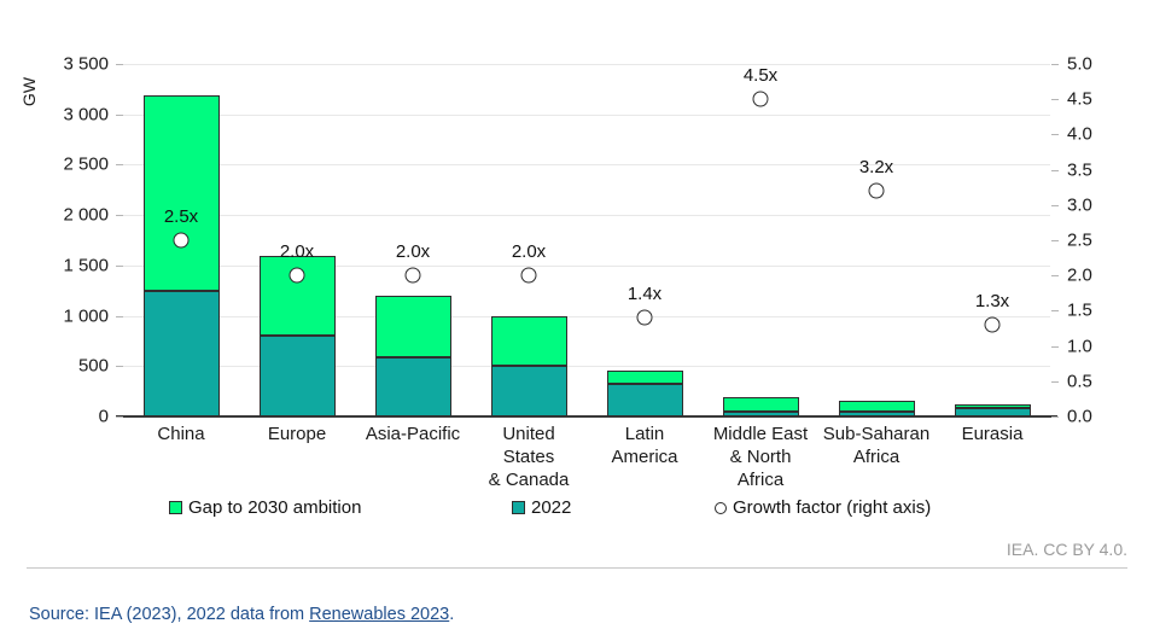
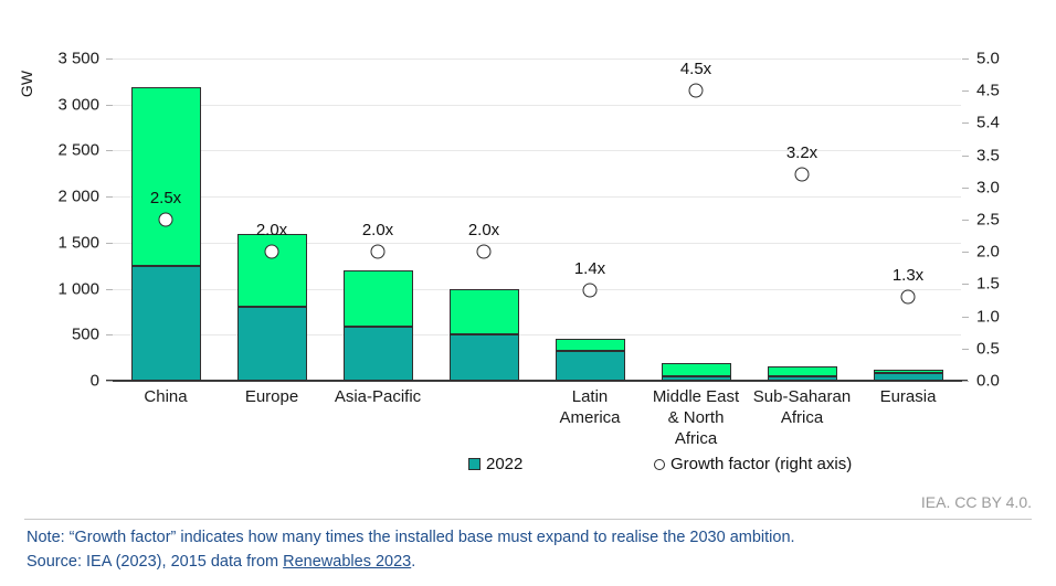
- Gap to 2030 ambition
  2022
  Growth factor (right axis)
  IEA. CC BY 4.0.
+ Note: “Growth factor” indicates how many times the installed base must expand to realise the 2030 ambition.
- Source: IEA (2023), 2022 data from Renewables 2023.
+ Source: IEA (2023), 2015 data from Renewables 2023.
  3 500
  3 000
  2 500
  2 000
  1 500
  1 000
  500
  0
  5.0
  4.5
- 4.0
+ 5.4
  3.5
  3.0
  2.5
  2.0
  1.5
  1.0
  0.5
  0.0
  2.5x
  China
  2.0x
  Europe
  2.0x
  Asia-Pacific
  2.0x
- United
- States
- & Canada
  1.4x
  Latin
  America
  4.5x
  Middle East
  & North
  Africa
  3.2x
  Sub-Saharan
  Africa
  1.3x
  Eurasia
